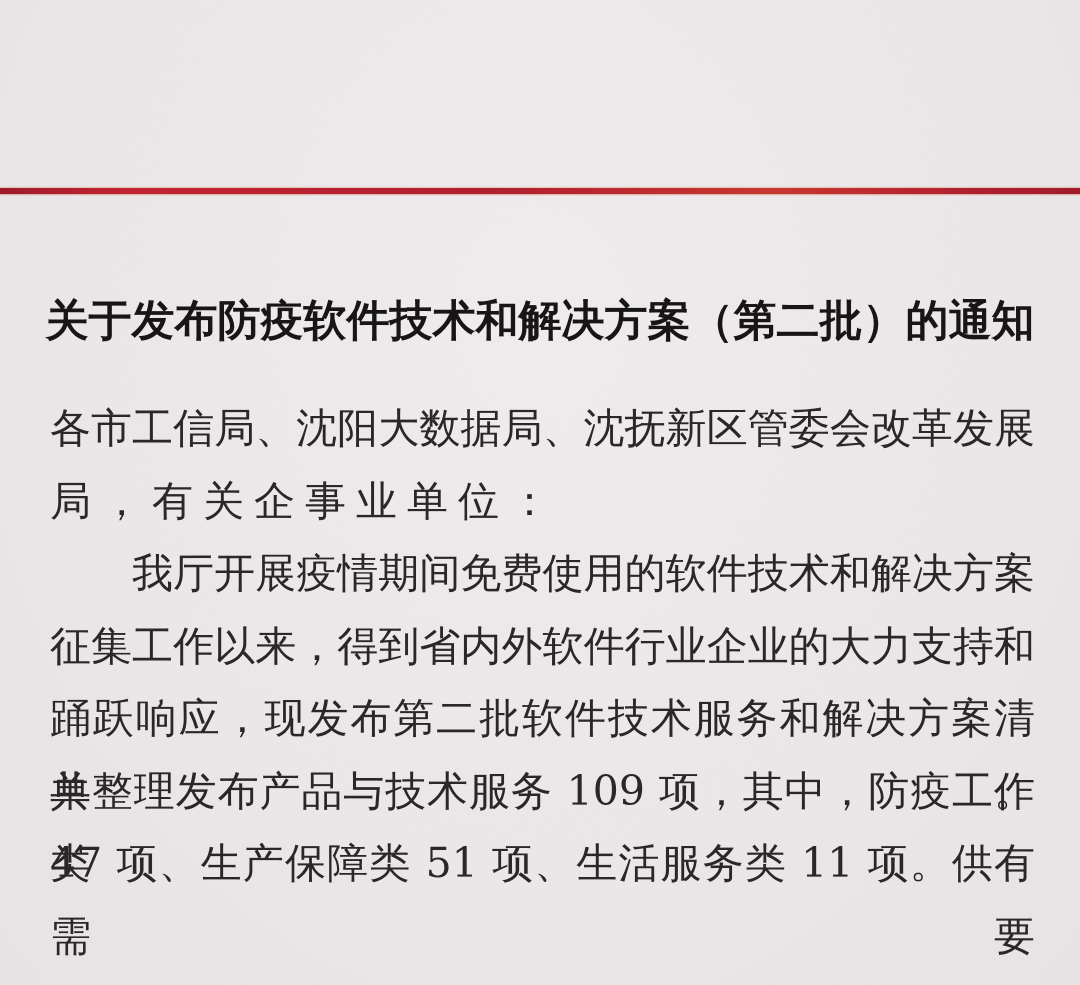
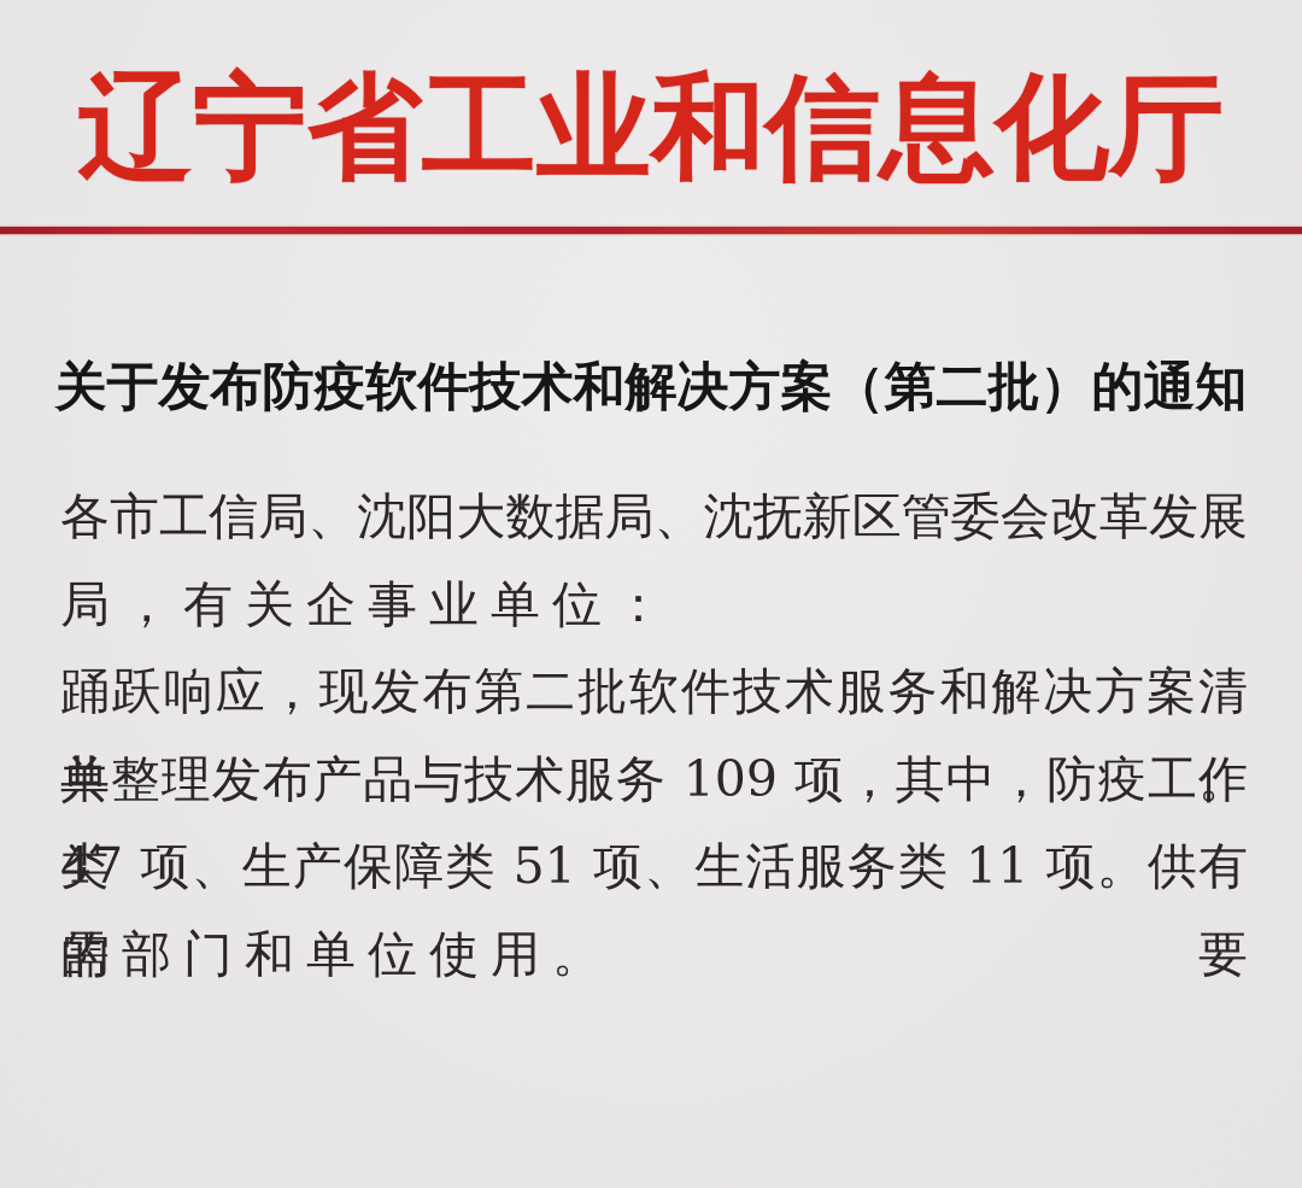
+ 辽宁省工业和信息化厅
  关于发布防疫软件技术和解决方案（第二批）的通知
  各市工信局、沈阳大数据局、沈抚新区管委会改革发展
  局，有关企事业单位：
- 我厅开展疫情期间免费使用的软件技术和解决方案
- 征集工作以来，得到省内外软件行业企业的大力支持和
  踊跃响应，现发布第二批软件技术服务和解决方案清单。
  共整理发布产品与技术服务 109 项，其中，防疫工作类
  47 项、生产保障类 51 项、生活服务类 11 项。供有需要
+ 的部门和单位使用。
